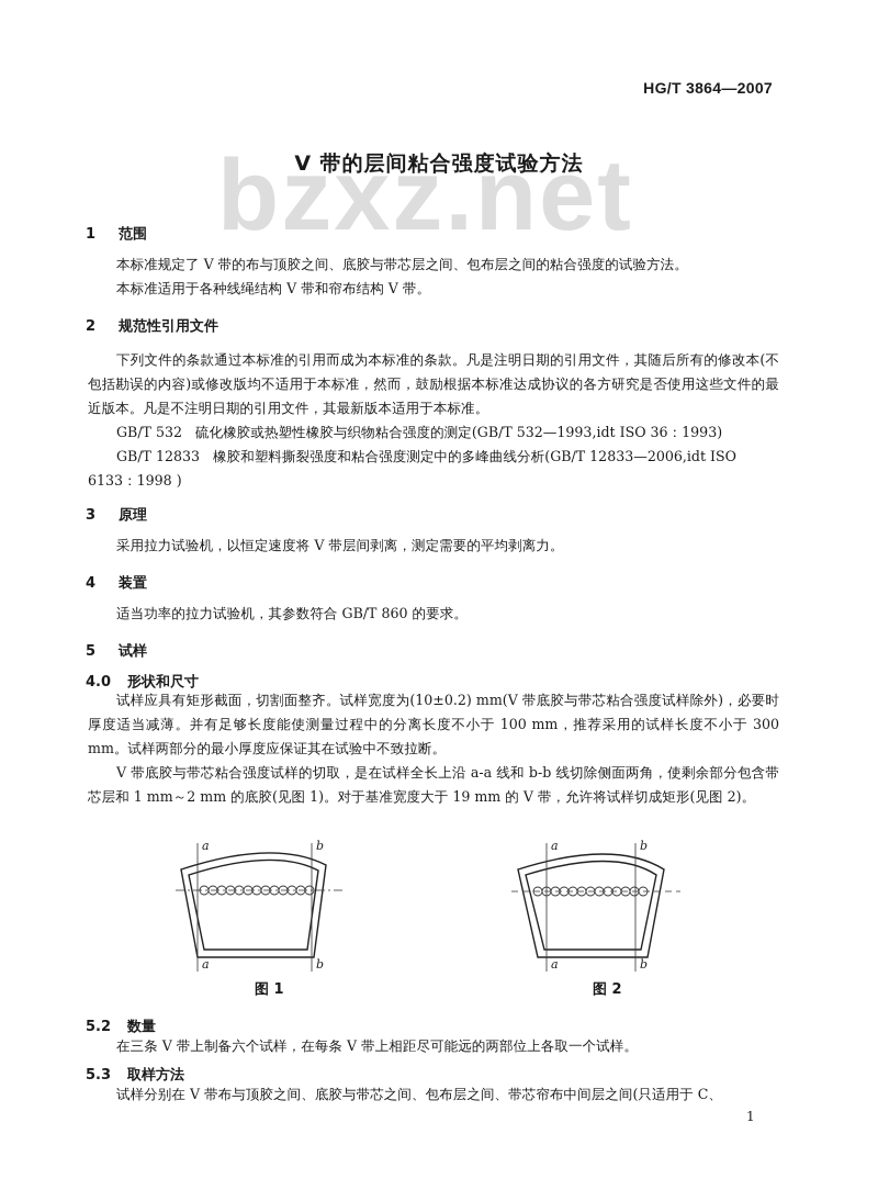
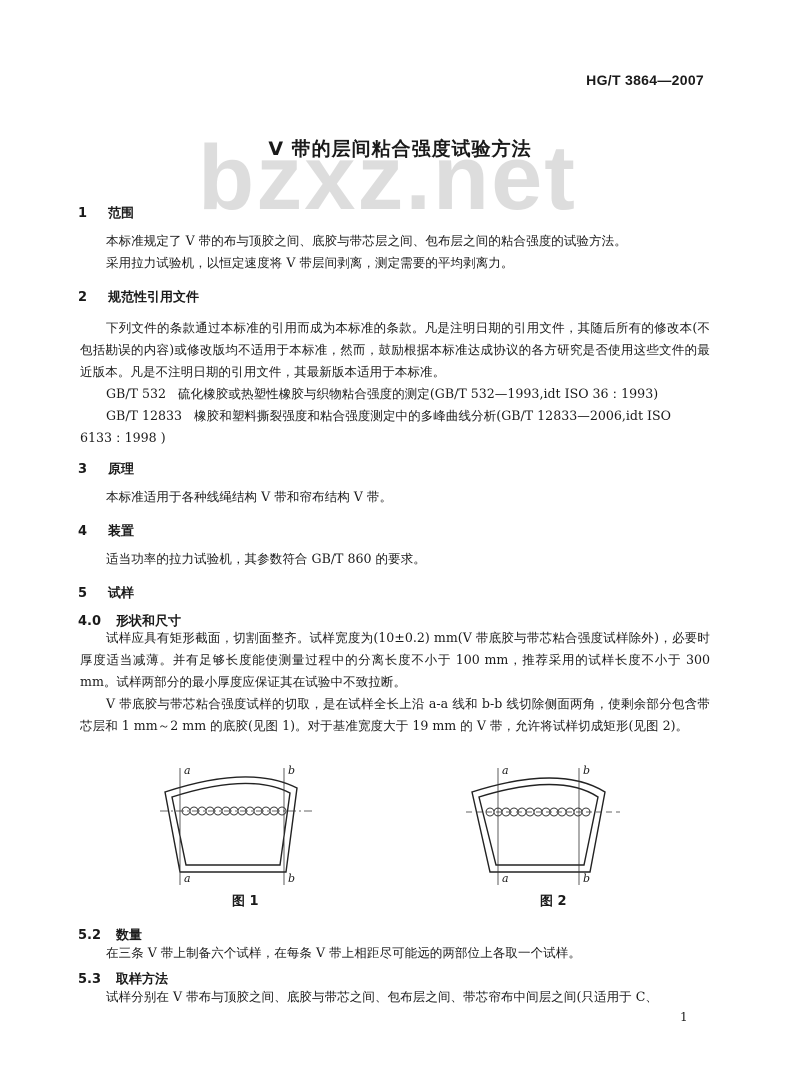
  HG/T 3864—2007
  bzxz.net
  V 带的层间粘合强度试验方法
  1 范围
  本标准规定了 V 带的布与顶胶之间、底胶与带芯层之间、包布层之间的粘合强度的试验方法。
- 本标准适用于各种线绳结构 V 带和帘布结构 V 带。
+ 采用拉力试验机，以恒定速度将 V 带层间剥离，测定需要的平均剥离力。
  2 规范性引用文件
  下列文件的条款通过本标准的引用而成为本标准的条款。凡是注明日期的引用文件，其随后所有的修改本(不包括勘误的内容)或修改版均不适用于本标准，然而，鼓励根据本标准达成协议的各方研究是否使用这些文件的最近版本。凡是不注明日期的引用文件，其最新版本适用于本标准。
  GB/T 532 硫化橡胶或热塑性橡胶与织物粘合强度的测定(GB/T 532—1993,idt ISO 36：1993)
  GB/T 12833 橡胶和塑料撕裂强度和粘合强度测定中的多峰曲线分析(GB/T 12833—2006,idt ISO 6133：1998 )
  3 原理
- 采用拉力试验机，以恒定速度将 V 带层间剥离，测定需要的平均剥离力。
+ 本标准适用于各种线绳结构 V 带和帘布结构 V 带。
  4 装置
  适当功率的拉力试验机，其参数符合 GB/T 860 的要求。
  5 试样
  4.0 形状和尺寸
  试样应具有矩形截面，切割面整齐。试样宽度为(10±0.2) mm(V 带底胶与带芯粘合强度试样除外)，必要时厚度适当减薄。并有足够长度能使测量过程中的分离长度不小于 100 mm，推荐采用的试样长度不小于 300 mm。试样两部分的最小厚度应保证其在试验中不致拉断。
  V 带底胶与带芯粘合强度试样的切取，是在试样全长上沿 a-a 线和 b-b 线切除侧面两角，使剩余部分包含带芯层和 1 mm～2 mm 的底胶(见图 1)。对于基准宽度大于 19 mm 的 V 带，允许将试样切成矩形(见图 2)。
  a
  b
  a
  b
  图 1
  a
  b
  a
  b
  图 2
  5.2 数量
  在三条 V 带上制备六个试样，在每条 V 带上相距尽可能远的两部位上各取一个试样。
  5.3 取样方法
  试样分别在 V 带布与顶胶之间、底胶与带芯之间、包布层之间、带芯帘布中间层之间(只适用于 C、
  1
